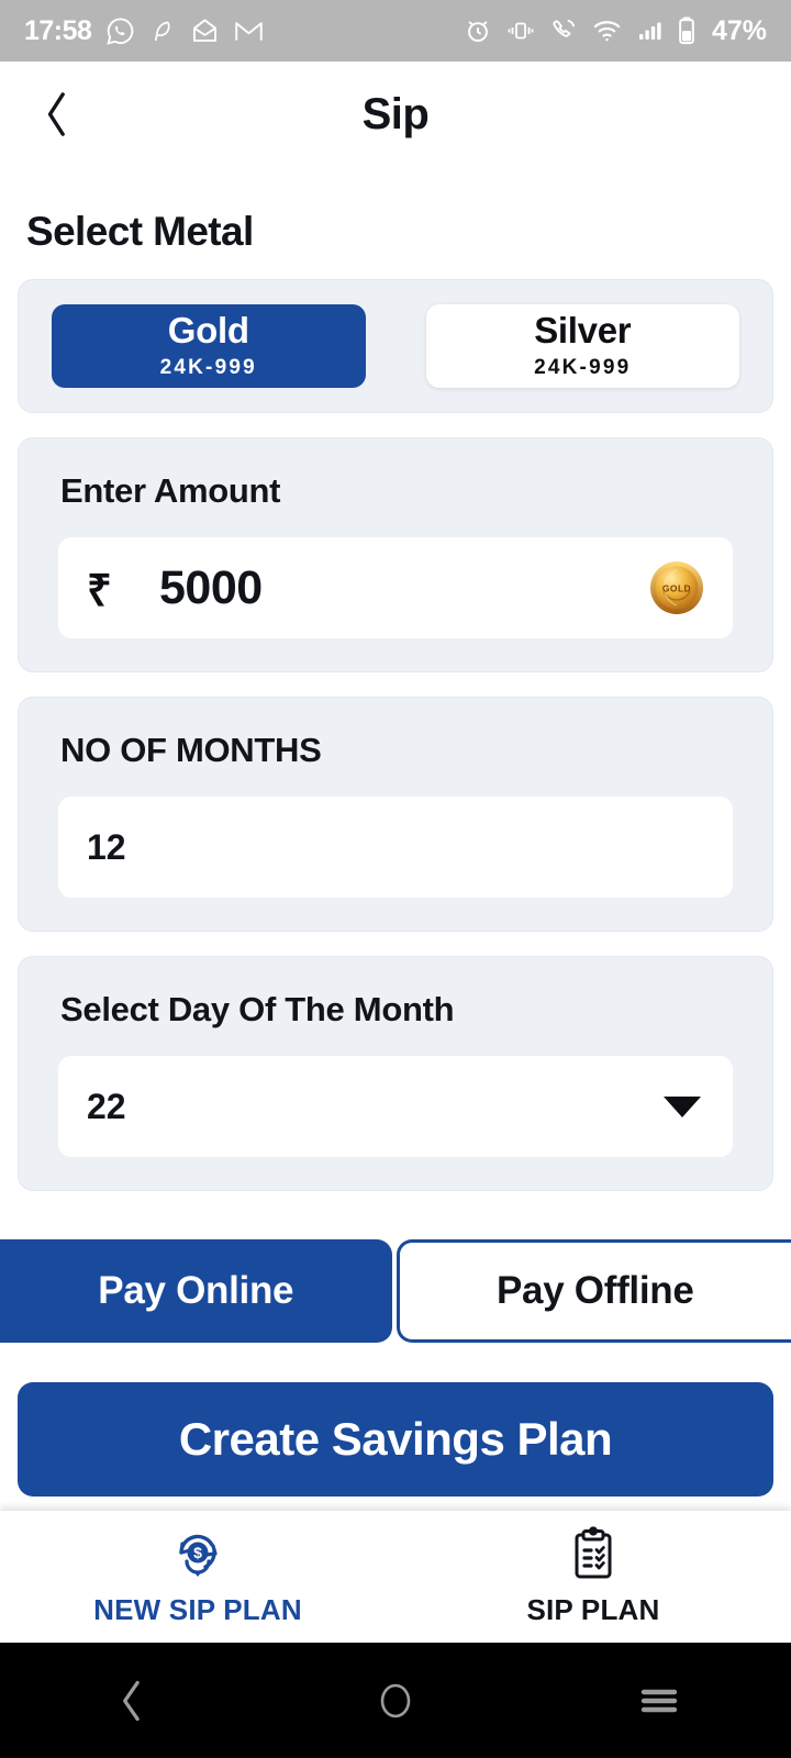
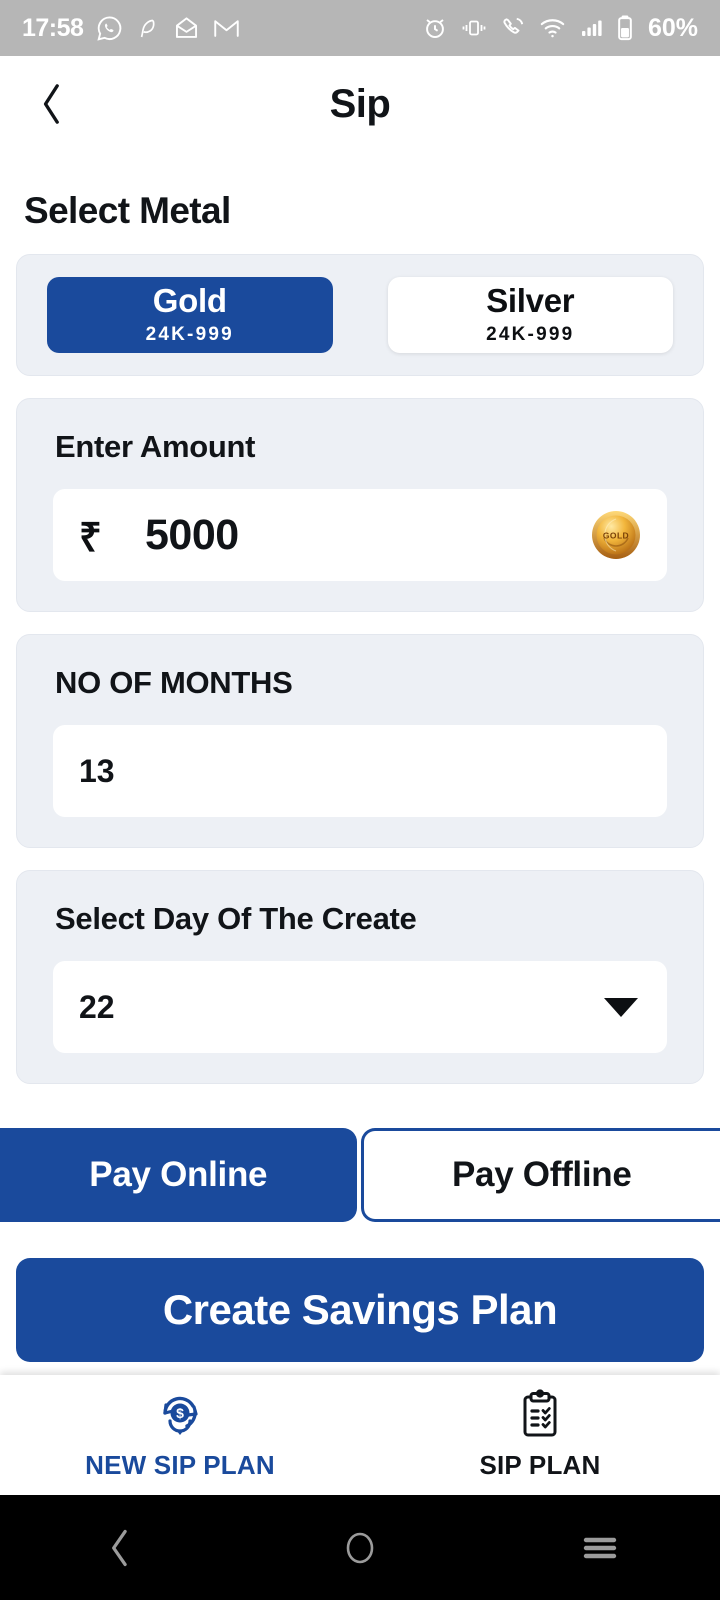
  17:58
- 47%
+ 60%
  Sip
  Select Metal
  Gold
  24K-999
  Silver
  24K-999
  Enter Amount
  ₹
  5000
  GOLD
  NO OF MONTHS
- 12
+ 13
- Select Day Of The Month
+ Select Day Of The Create
  22
  Pay Online
  Pay Offline
  Create Savings Plan
  $
  NEW SIP PLAN
  SIP PLAN
